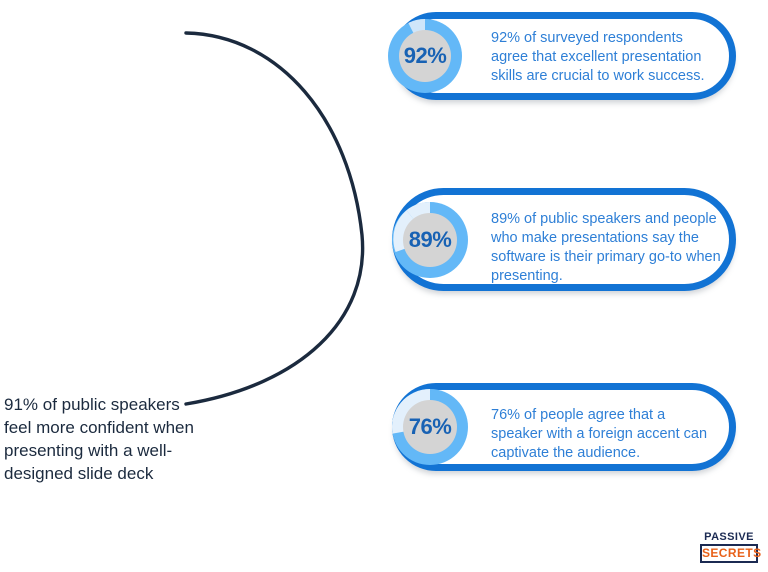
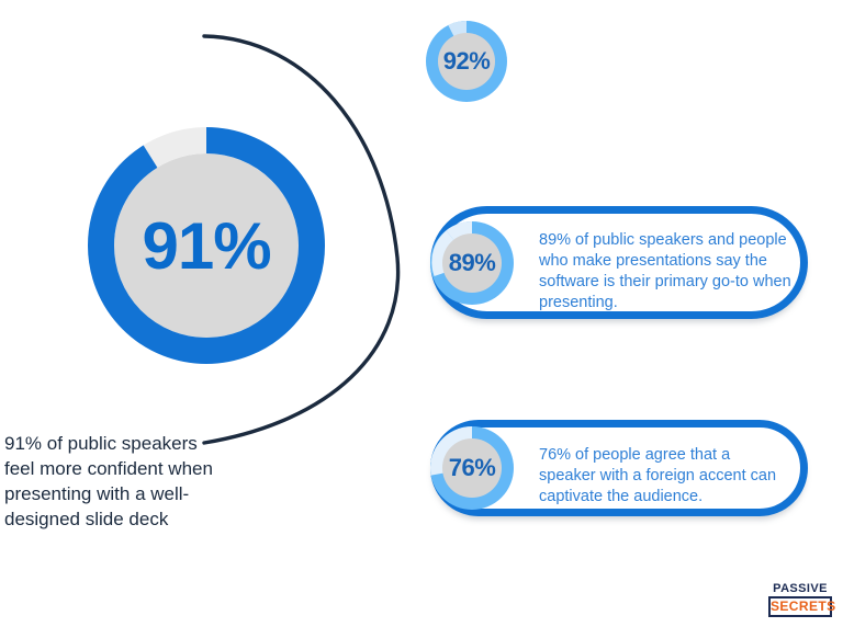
+ 91%
  91% of public speakers feel more confident when presenting with a well-designed slide deck
- 92% of surveyed respondents agree that excellent presentation skills are crucial to work success.
  92%
  89% of public speakers and people who make presentations say the software is their primary go-to when presenting.
  89%
  76% of people agree that a speaker with a foreign accent can captivate the audience.
  76%
  PASSIVE
  SECRETS
